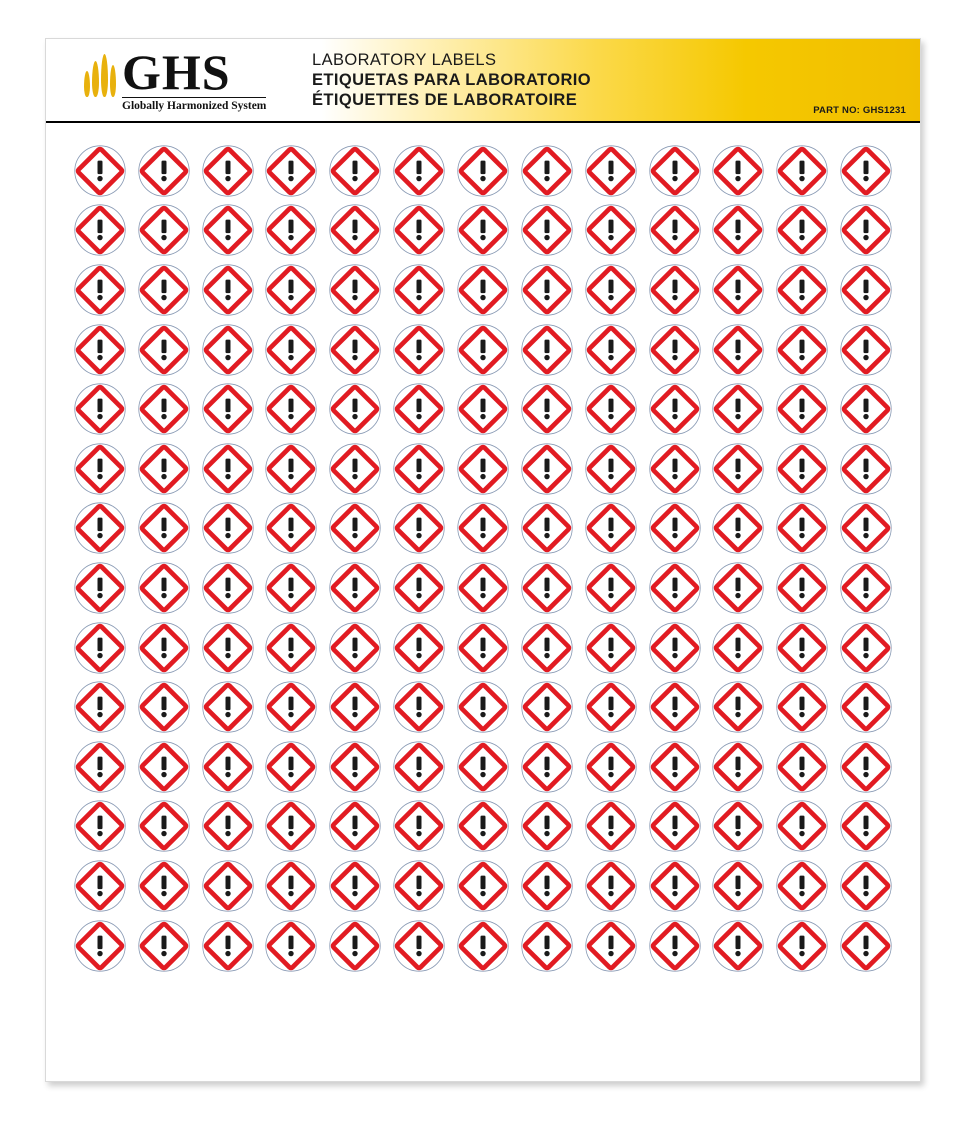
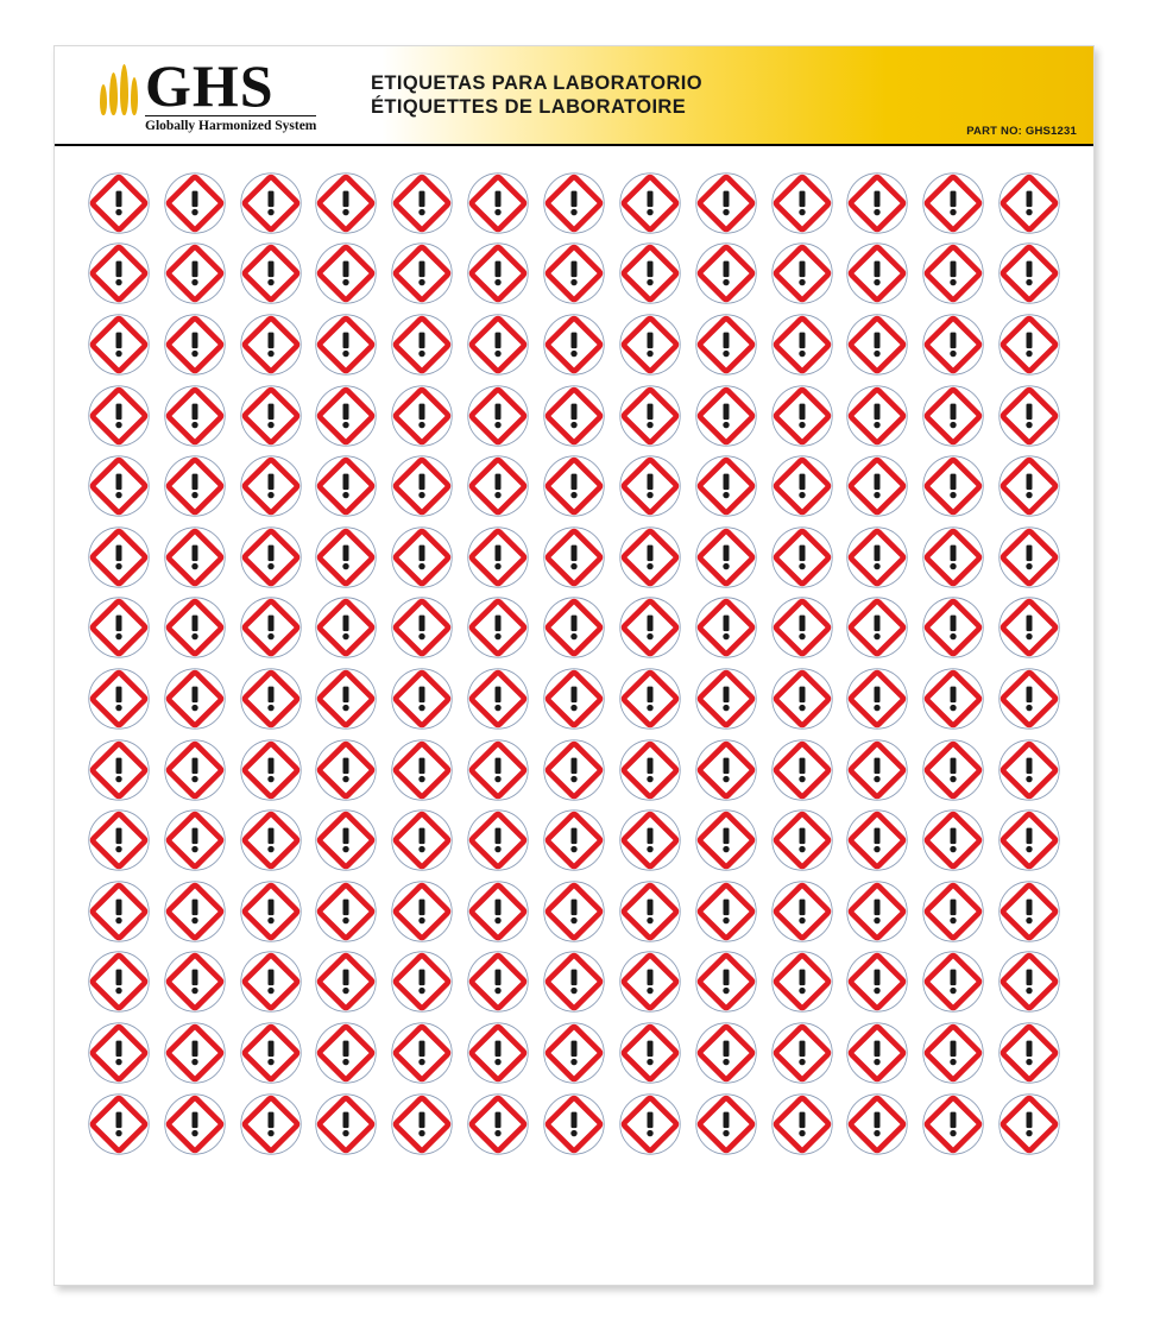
  GHS
  Globally Harmonized System
- LABORATORY LABELS
  ETIQUETAS PARA LABORATORIO
  ÉTIQUETTES DE LABORATOIRE
  PART NO: GHS1231
